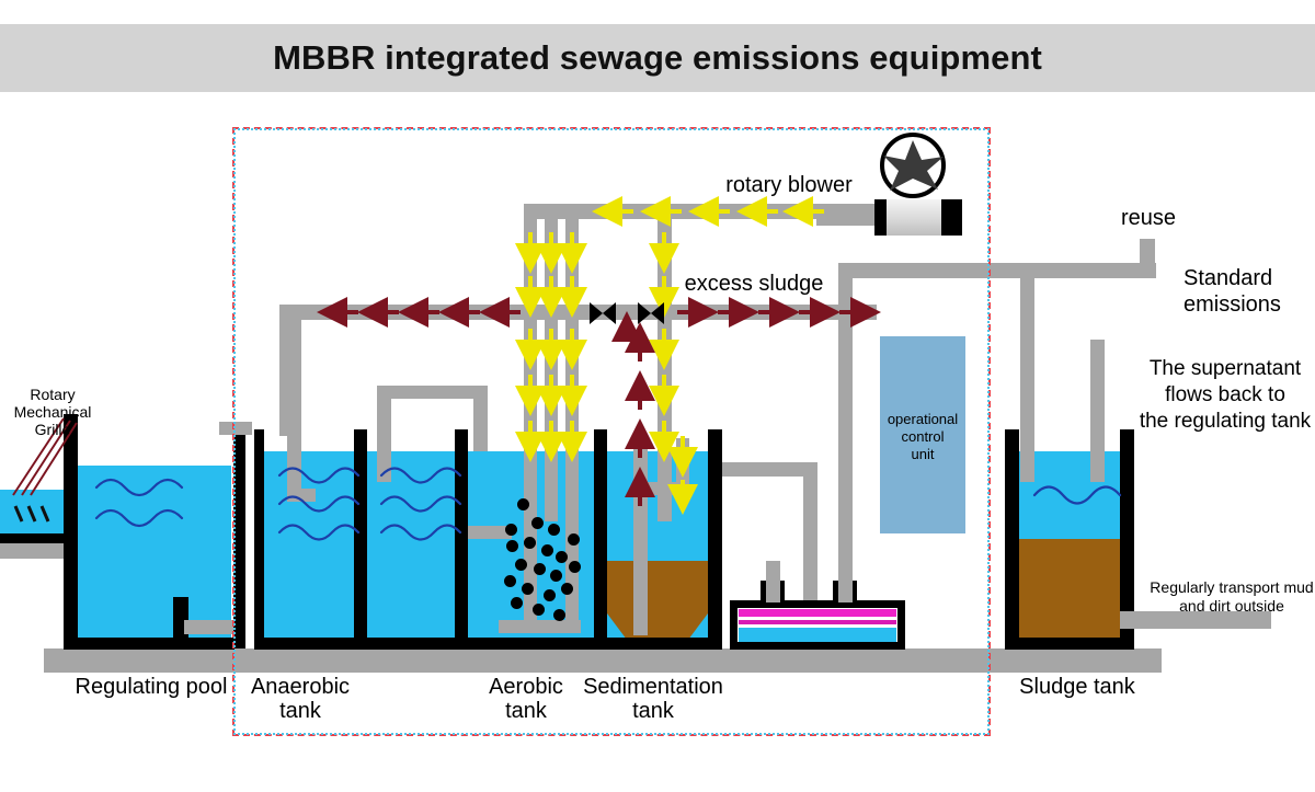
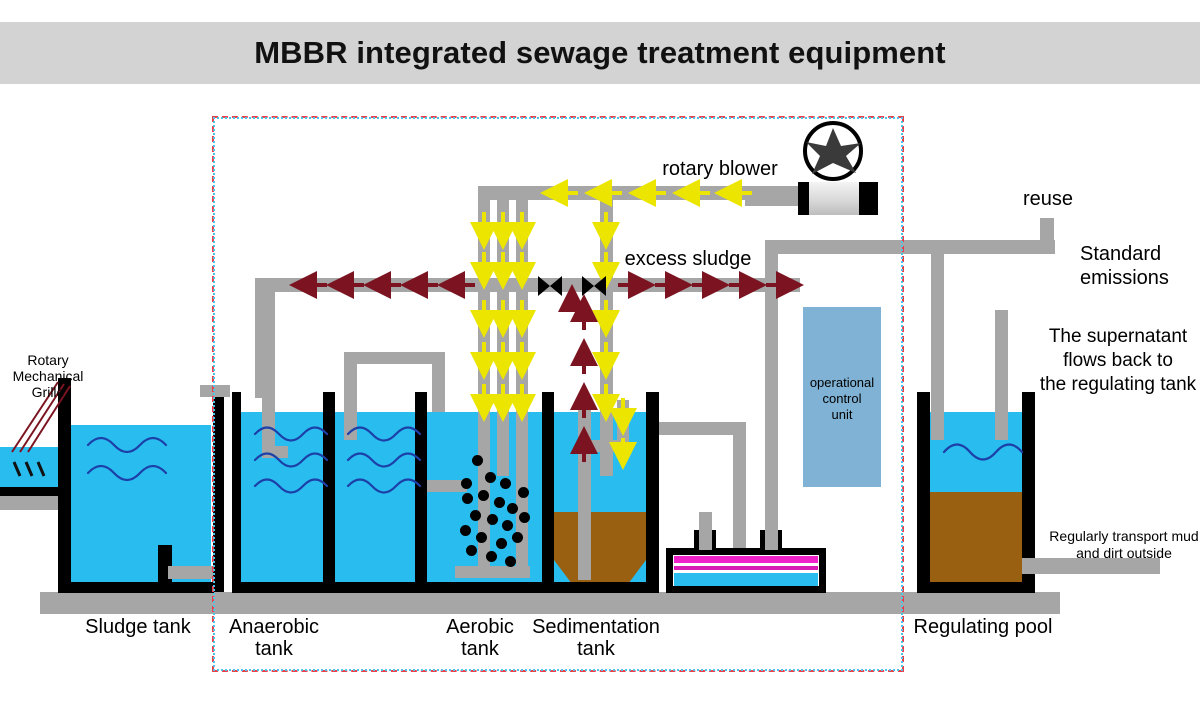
- MBBR integrated sewage emissions equipment
+ MBBR integrated sewage treatment equipment
  operational
  control
  unit
  Rotary
  Mechanical
  Grille
  rotary blower
  excess sludge
  reuse
  Standard
  emissions
  The supernatant
  flows back to
  the regulating tank
  Regularly transport mud
  and dirt outside
- Regulating pool
+ Sludge tank
  Anaerobic
  tank
  Aerobic
  tank
  Sedimentation
  tank
- Sludge tank
+ Regulating pool
